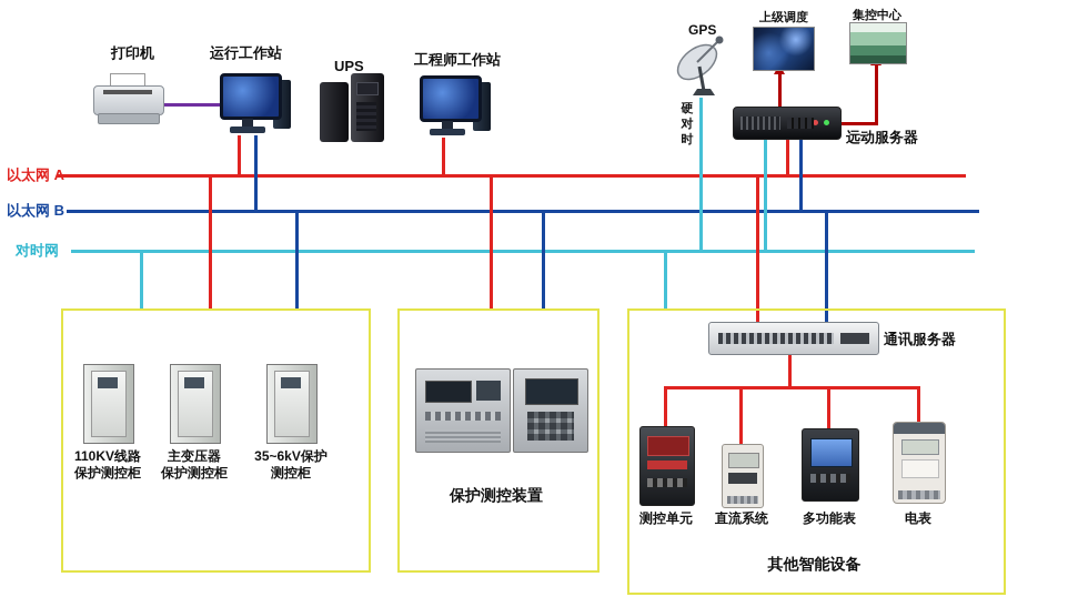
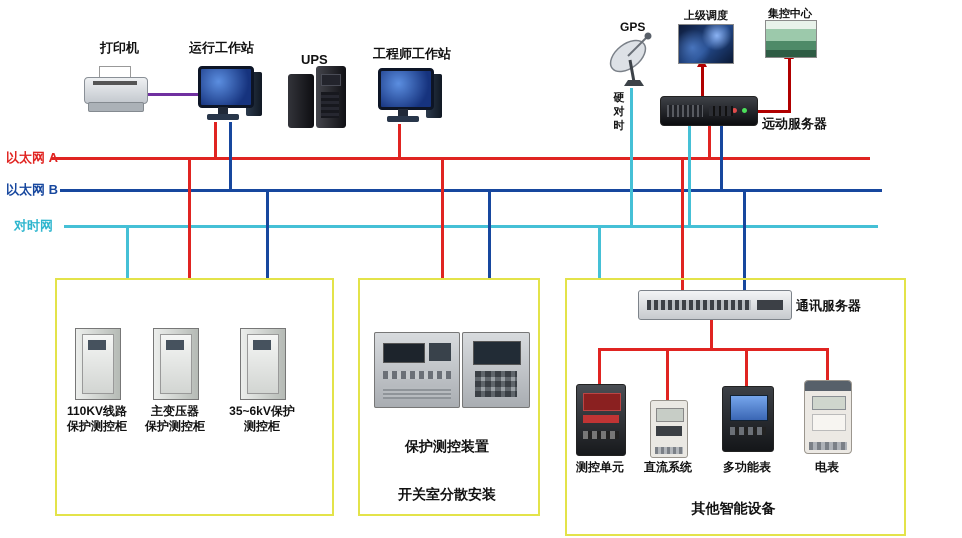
  以太网
  以太网 B
  对时网
  打印机
  运行工作站
  UPS
  工程师工作站
  GPS
  硬
  对
  时
  上级调度
  集控中心
  远动服务器
  110KV线路
  保护测控柜
  主变压器
  保护测控柜
  35~6kV保护
  测控柜
  保护测控装置
+ 开关室分散安装
  通讯服务器
  测控单元
  直流系统
  多功能表
  电表
  其他智能设备
